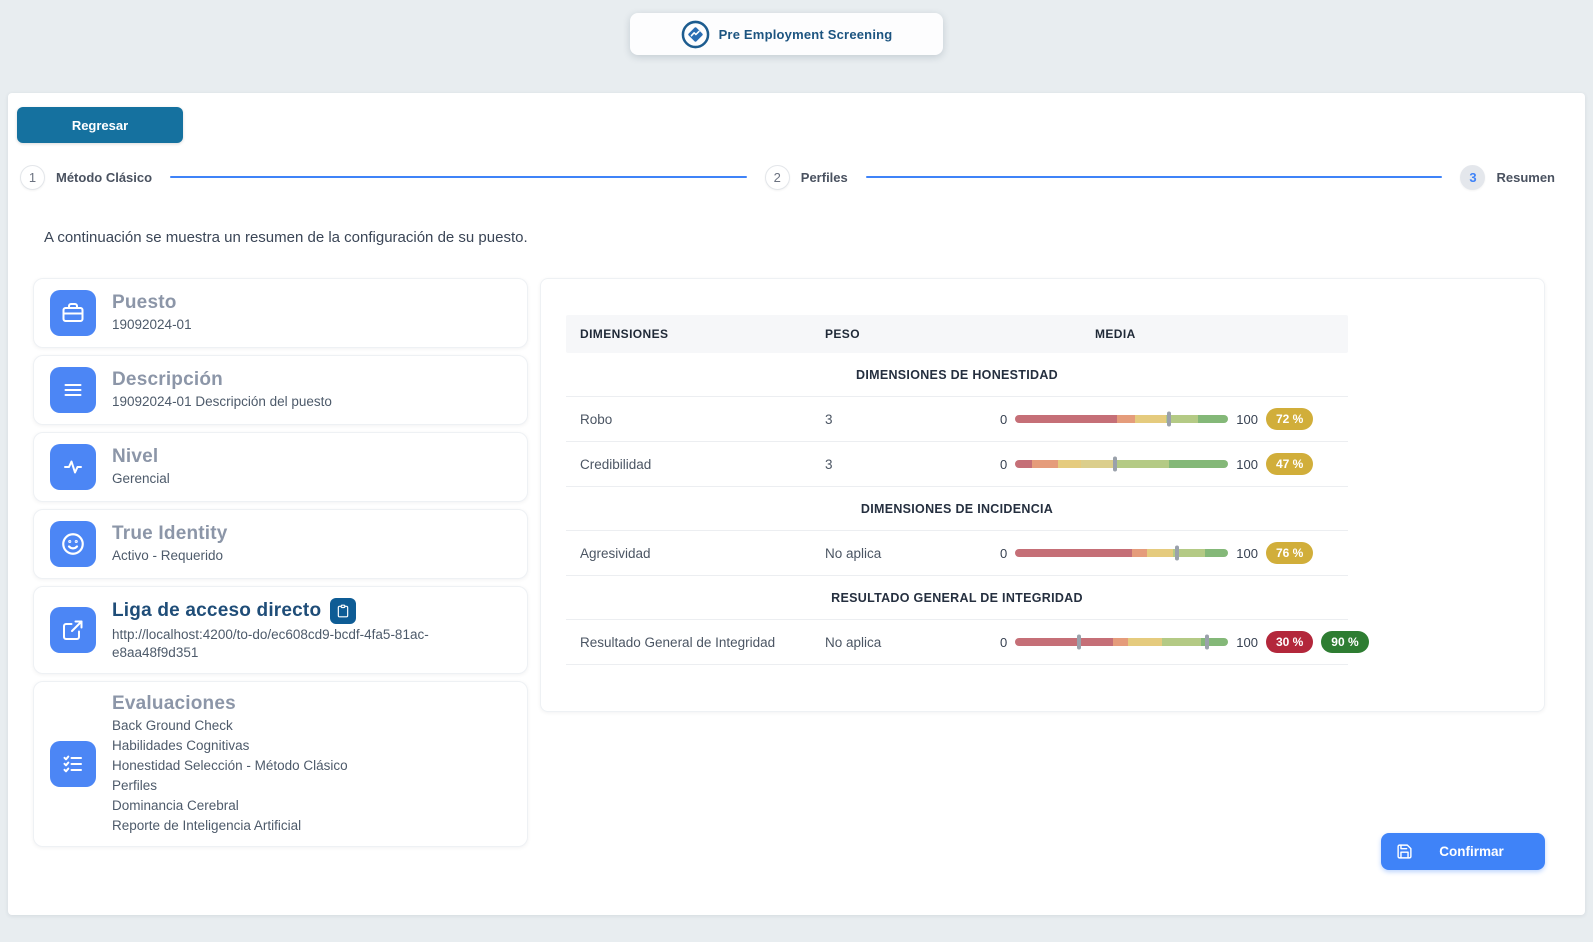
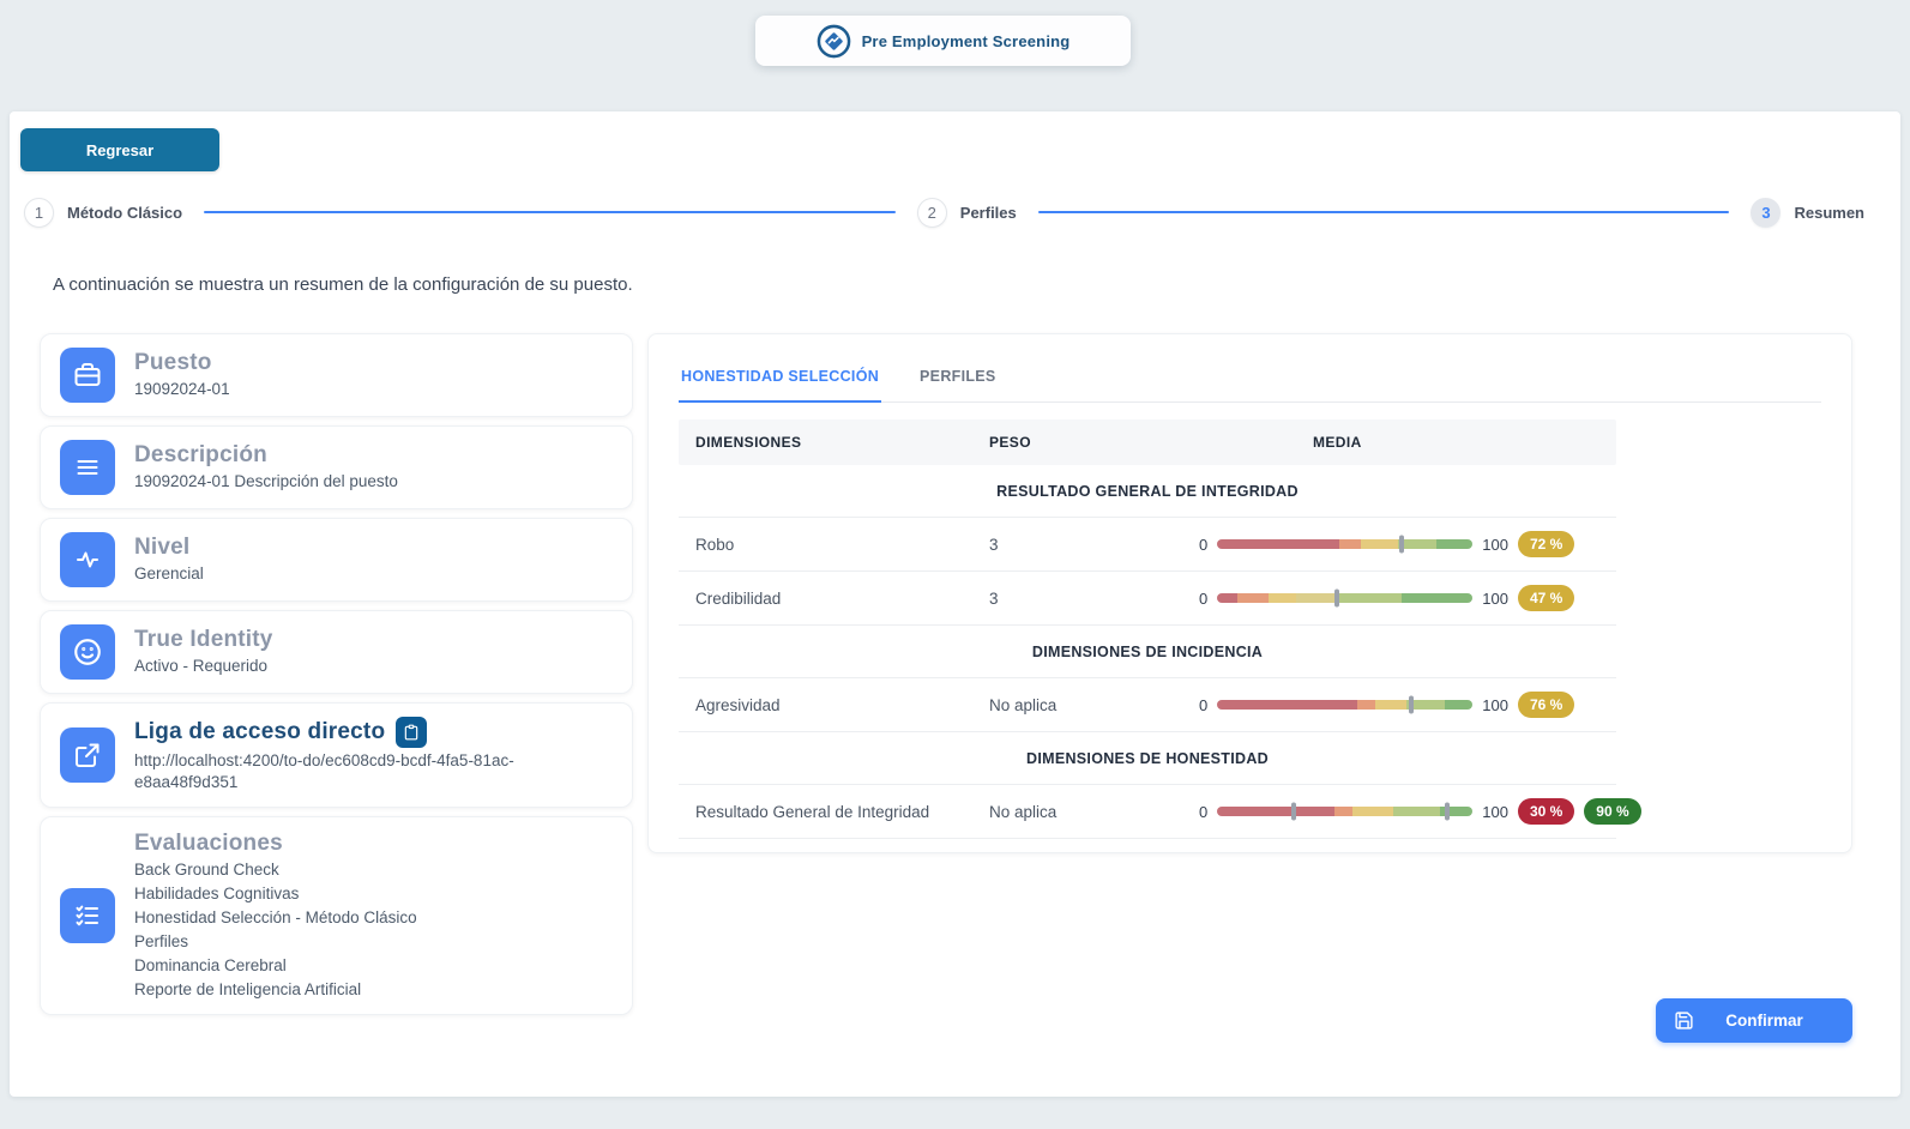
  Pre Employment Screening
  Regresar
  1
  Método Clásico
  2
  Perfiles
  3
  Resumen
  A continuación se muestra un resumen de la configuración de su puesto.
  Puesto
  19092024-01
  Descripción
  19092024-01 Descripción del puesto
  Nivel
  Gerencial
  True Identity
  Activo - Requerido
  Liga de acceso directo
  http://localhost:4200/to-do/ec608cd9-bcdf-4fa5-81ac-e8aa48f9d351
  Evaluaciones
  Back Ground Check
  Habilidades Cognitivas
  Honestidad Selección - Método Clásico
  Perfiles
  Dominancia Cerebral
  Reporte de Inteligencia Artificial
+ HONESTIDAD SELECCIÓN
+ PERFILES
  DIMENSIONES
  PESO
  MEDIA
- DIMENSIONES DE HONESTIDAD
+ RESULTADO GENERAL DE INTEGRIDAD
  Robo
  3
  0
  100
  72 %
  Credibilidad
  3
  0
  100
  47 %
  DIMENSIONES DE INCIDENCIA
  Agresividad
  No aplica
  0
  100
  76 %
- RESULTADO GENERAL DE INTEGRIDAD
+ DIMENSIONES DE HONESTIDAD
  Resultado General de Integridad
  No aplica
  0
  100
  30 %
  90 %
  Confirmar
